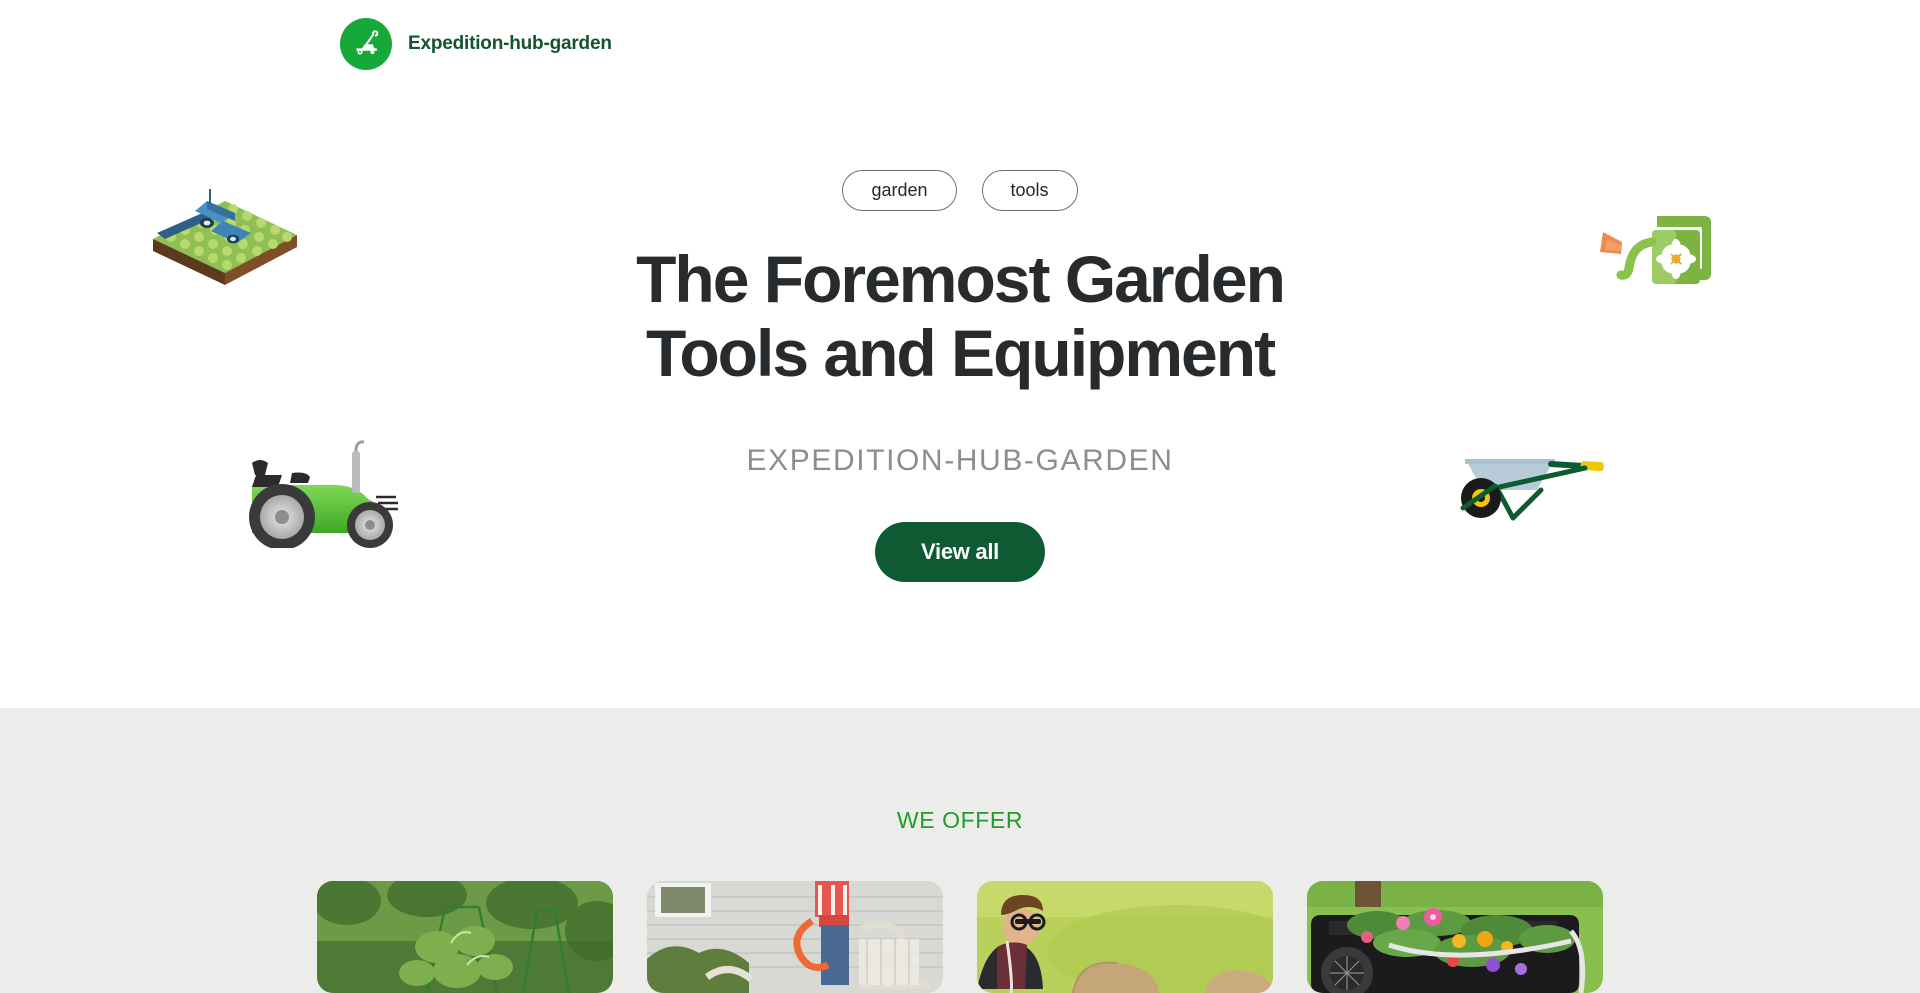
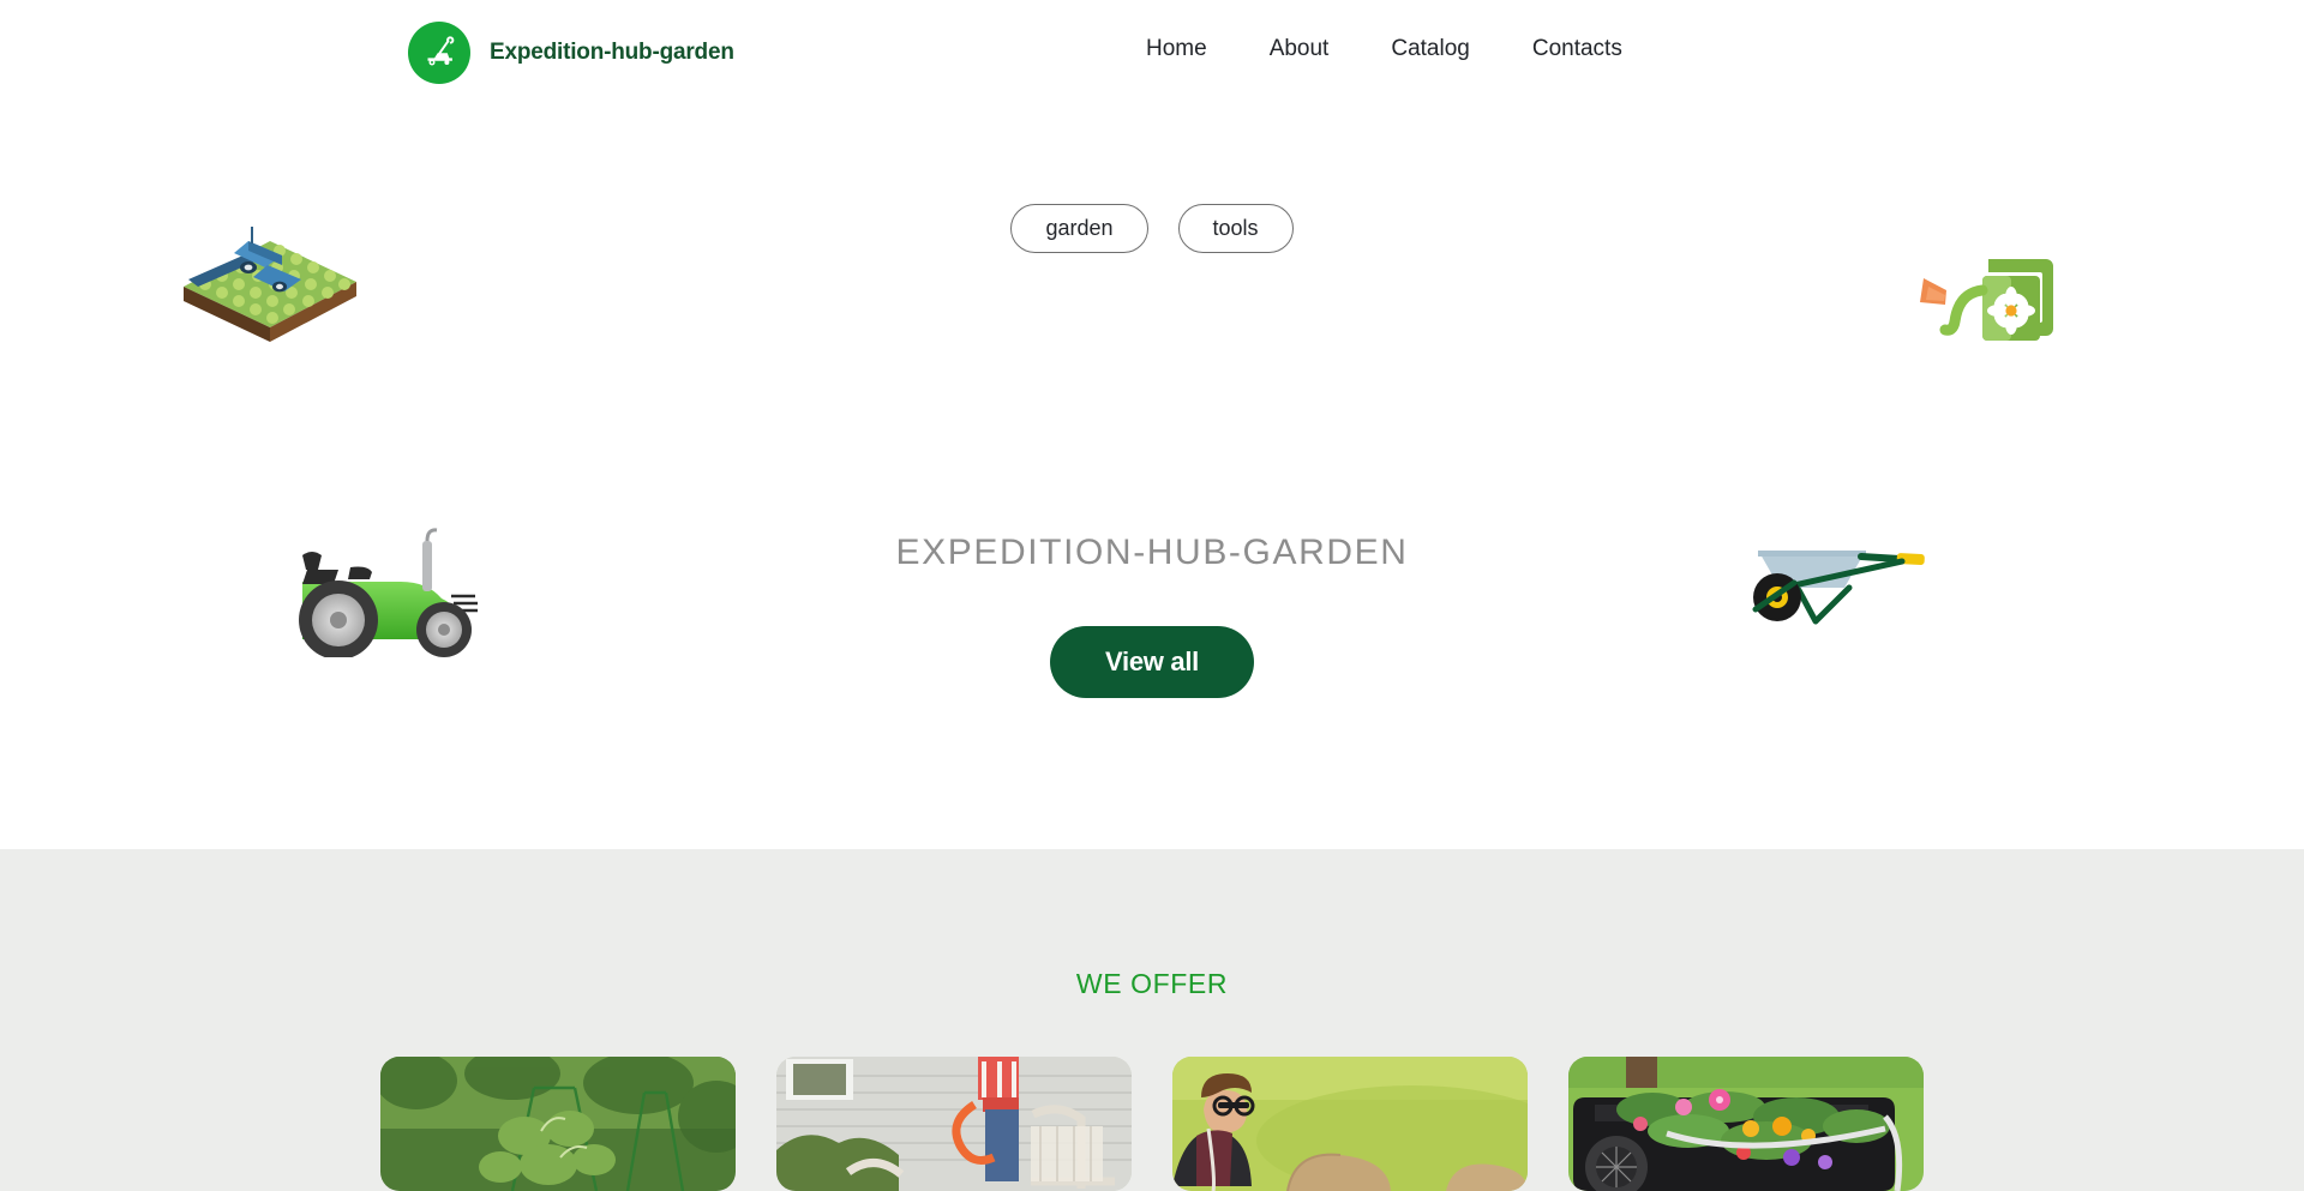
  Expedition-hub-garden
+ Home
+ About
+ Catalog
+ Contacts
  garden
  tools
- The Foremost Garden
- Tools and Equipment
  EXPEDITION-HUB-GARDEN
  View all
  WE OFFER
